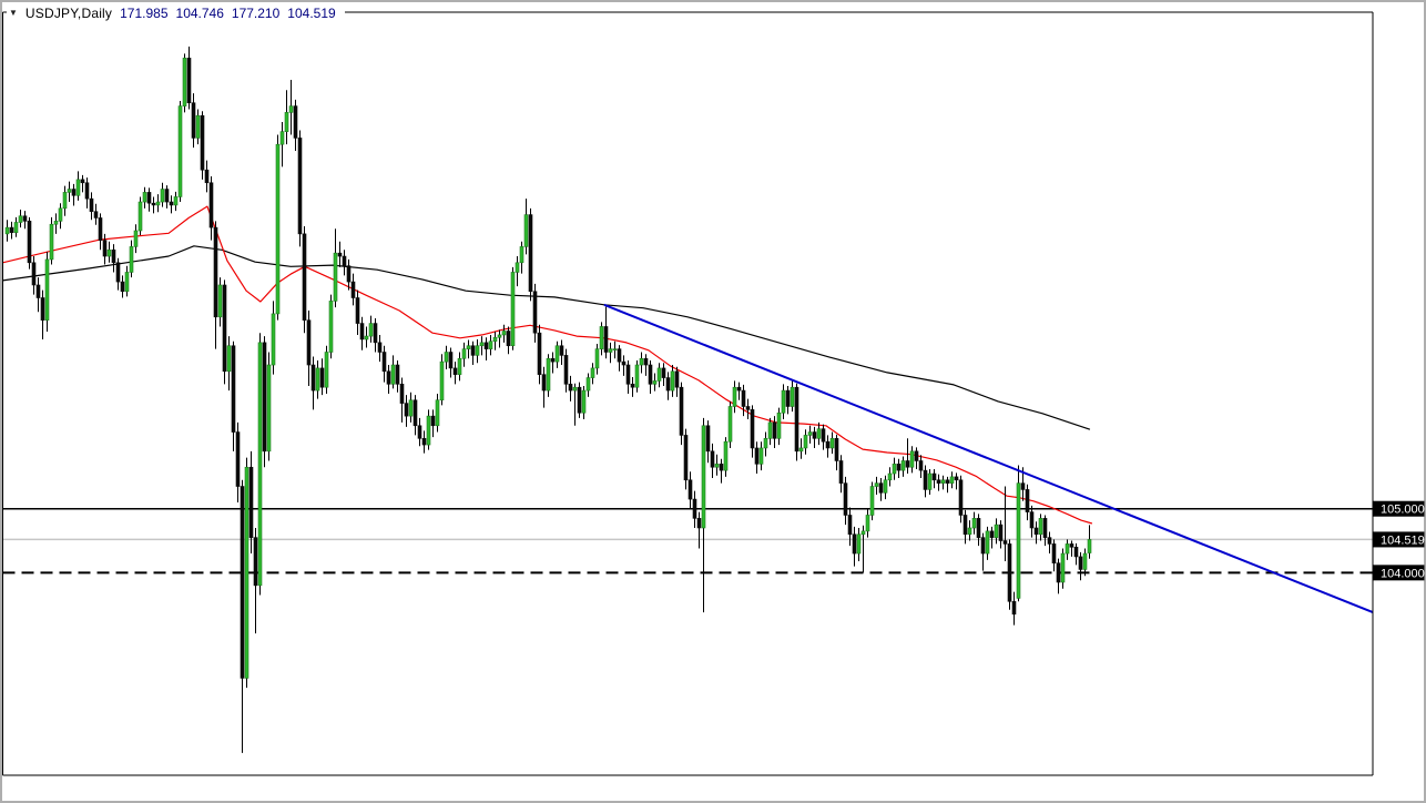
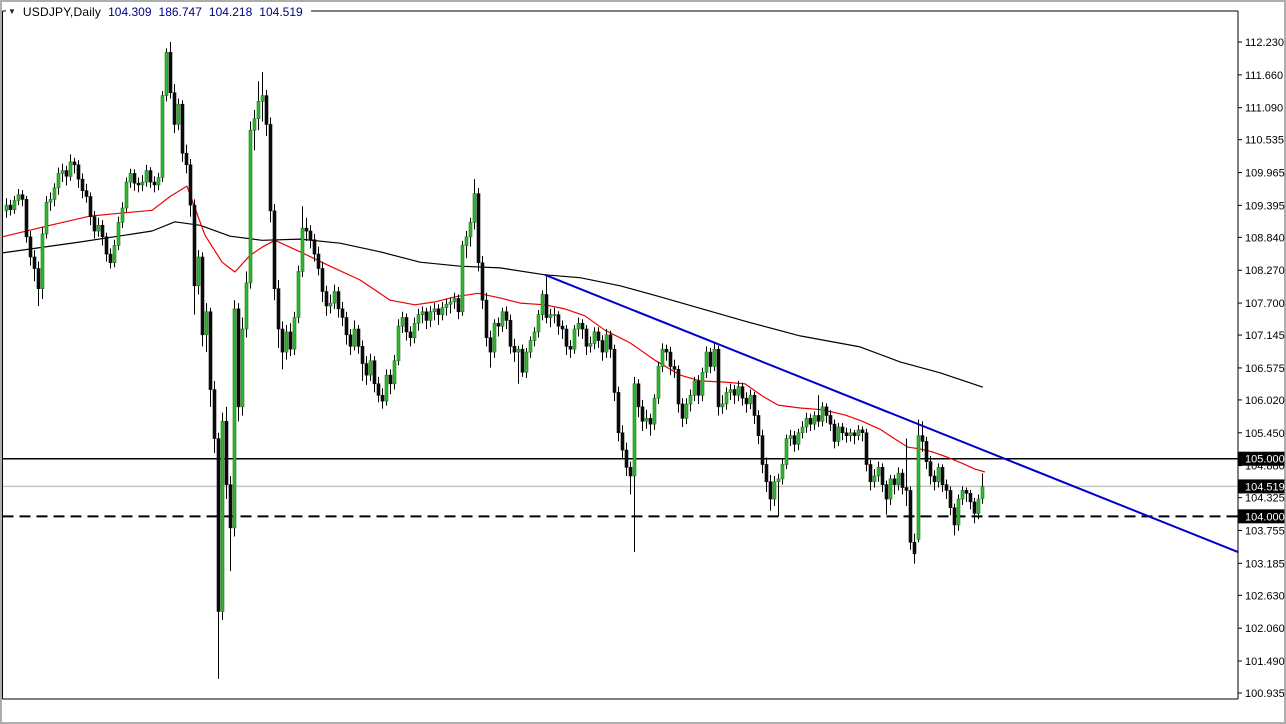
+ 112.230
+ 111.660
+ 111.090
+ 110.535
+ 109.965
+ 109.395
+ 108.840
+ 108.270
+ 107.700
+ 107.145
+ 106.575
+ 106.020
+ 105.450
+ 104.880
+ 104.325
+ 103.755
+ 103.185
+ 102.630
+ 102.060
+ 101.490
+ 100.935
  105.000
  104.519
  104.000
  ▼
  USDJPY,Daily
- 171.985
+ 104.309
- 104.746
+ 186.747
- 177.210
+ 104.218
  104.519
